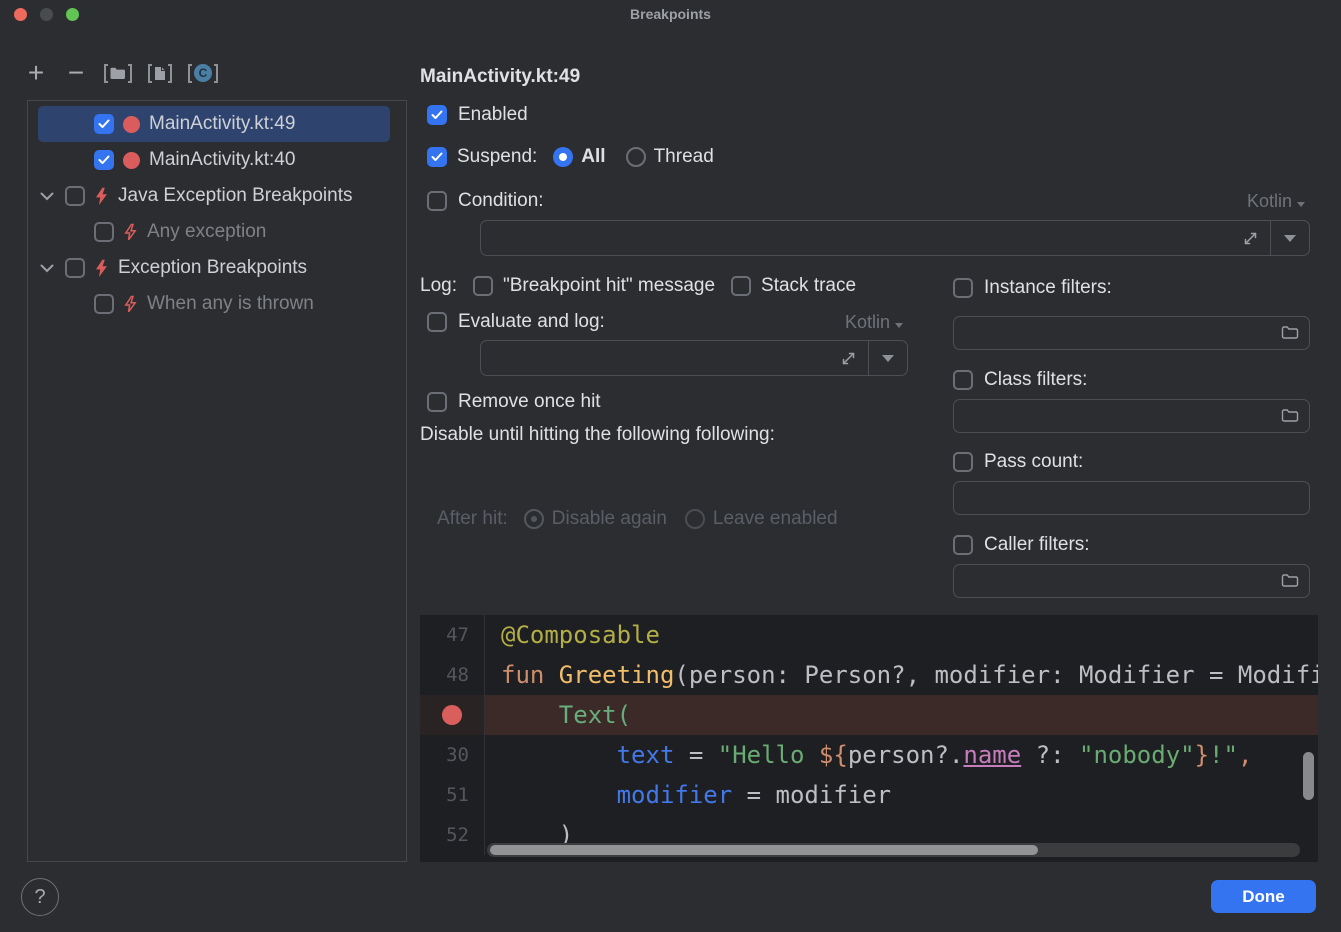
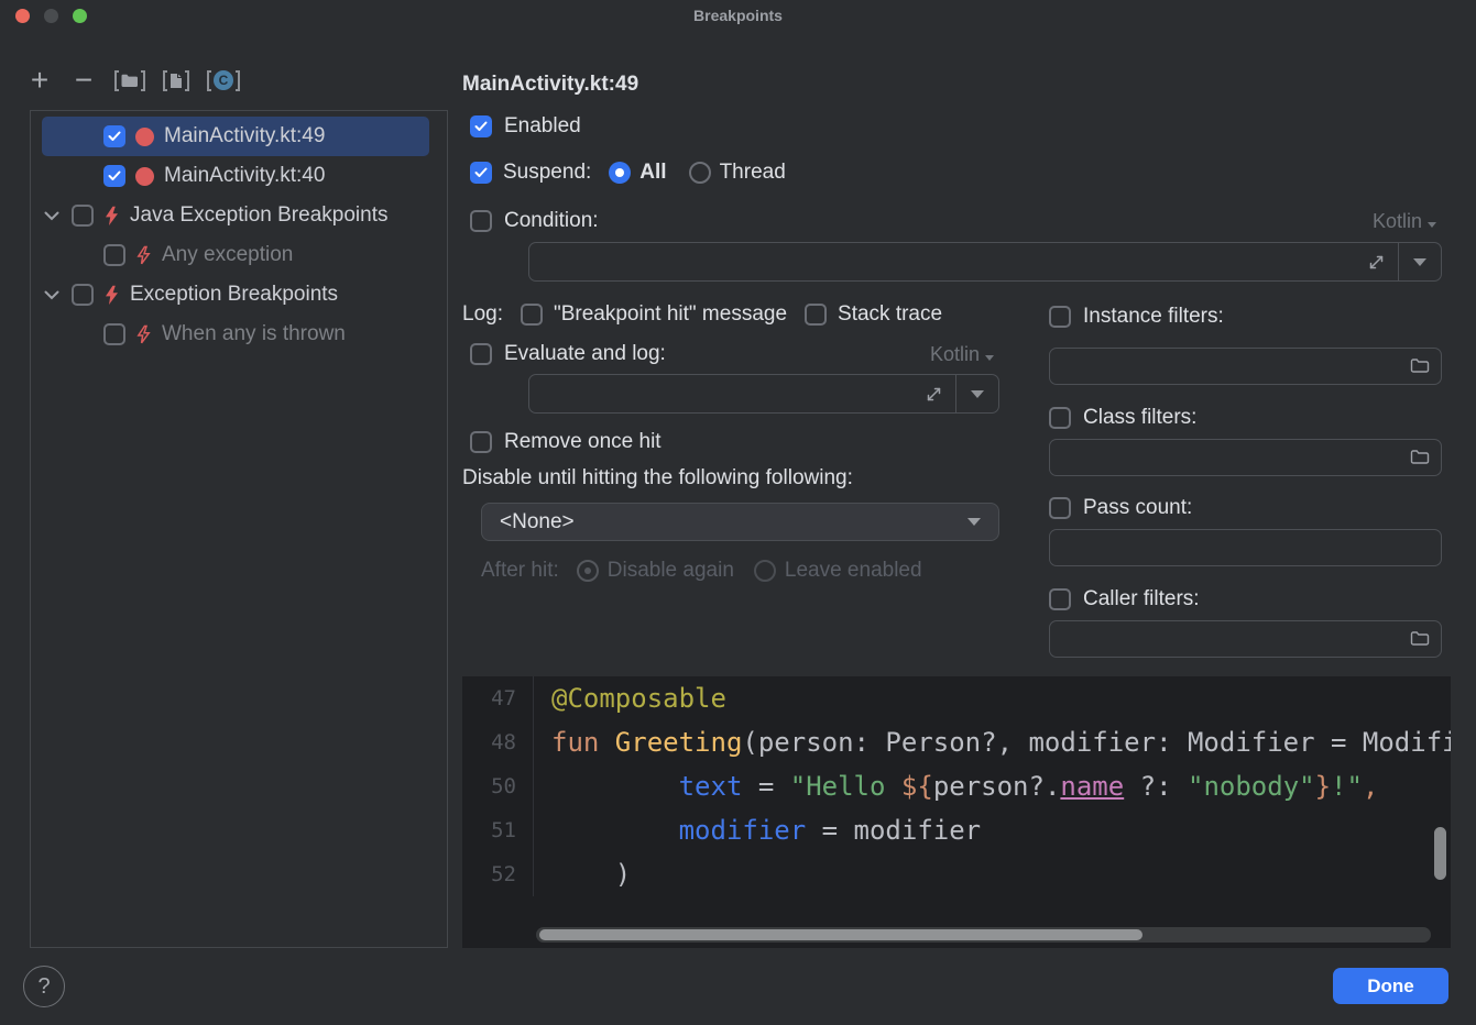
  Breakpoints
  +
  −
  C
  MainActivity.kt:49
  MainActivity.kt:40
  Java Exception Breakpoints
  Any exception
  Exception Breakpoints
  When any is thrown
  MainActivity.kt:49
  Enabled
  Suspend:
  All
  Thread
  Condition:
  Kotlin
  Log:
  "Breakpoint hit" message
  Stack trace
  Evaluate and log:
  Kotlin
  Remove once hit
  Disable until hitting the following following:
+ <None>
  After hit:
  Disable again
  Leave enabled
  Instance filters:
  Class filters:
  Pass count:
  Caller filters:
  47
  @Composable
  48
  fun
  Greeting
  (person: Person?, modifier: Modifier = Modifi
- Text(
- 30
+ 50
  text
  =
  "Hello
  ${
  person?.
  name
  ?:
  "nobody"
  }
  !"
  ,
  51
  modifier
  = modifier
  52
  )
  ?
  Done
